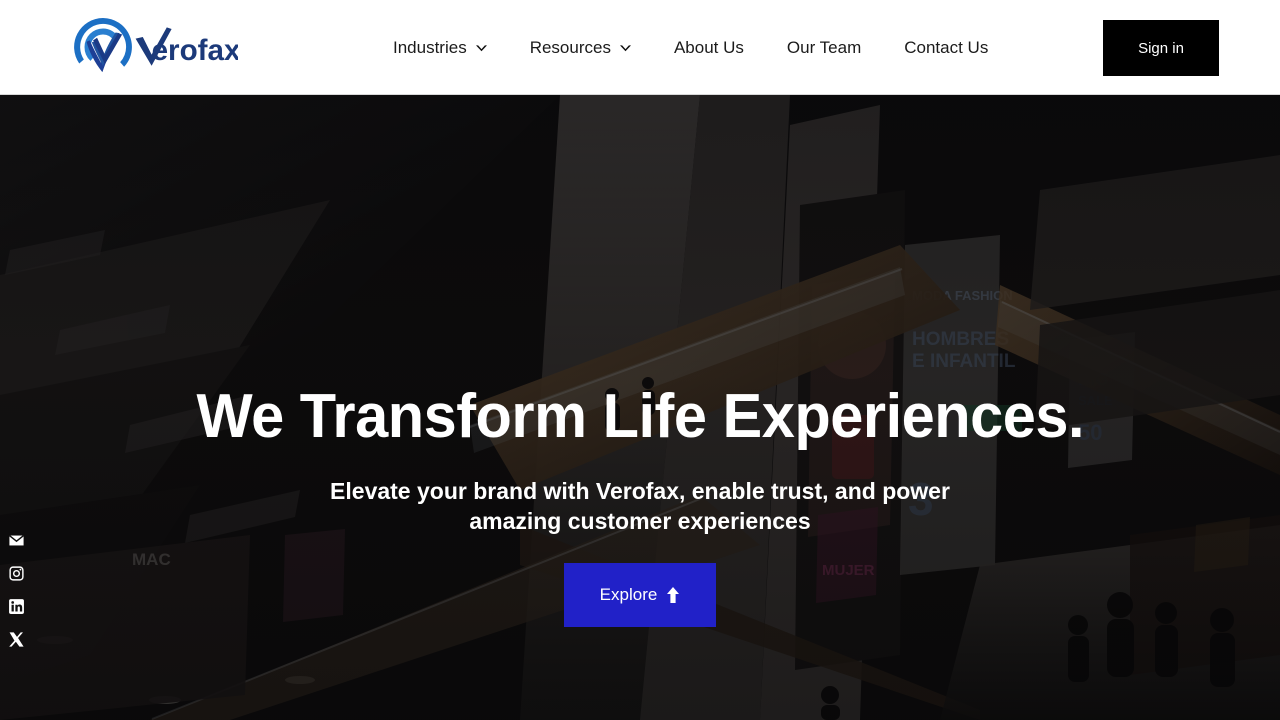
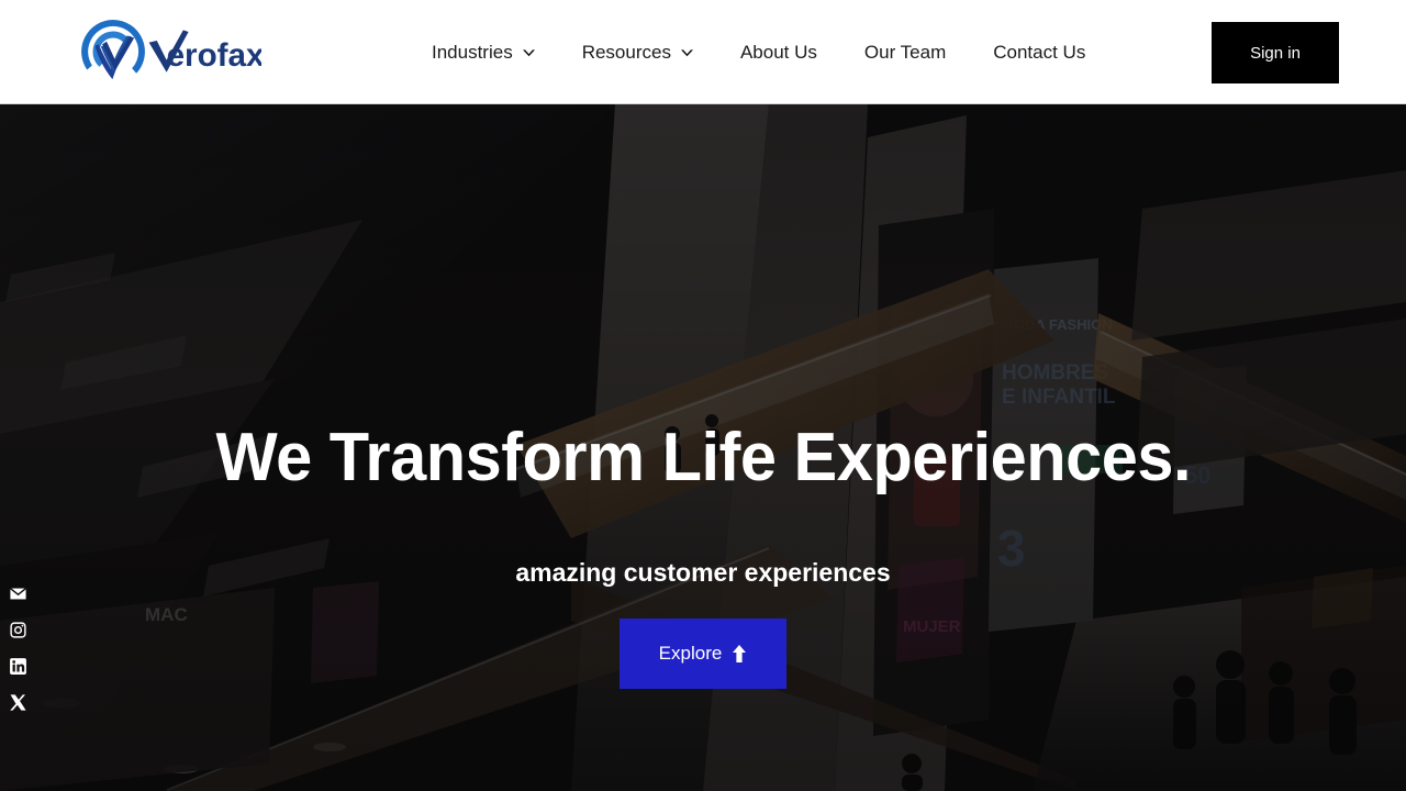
  erofax
  Industries
  Resources
  About Us
  Our Team
  Contact Us
  Sign in
  We Transform Life Experiences.
- Elevate your brand with Verofax, enable trust, and power
  amazing customer experiences
  Explore
